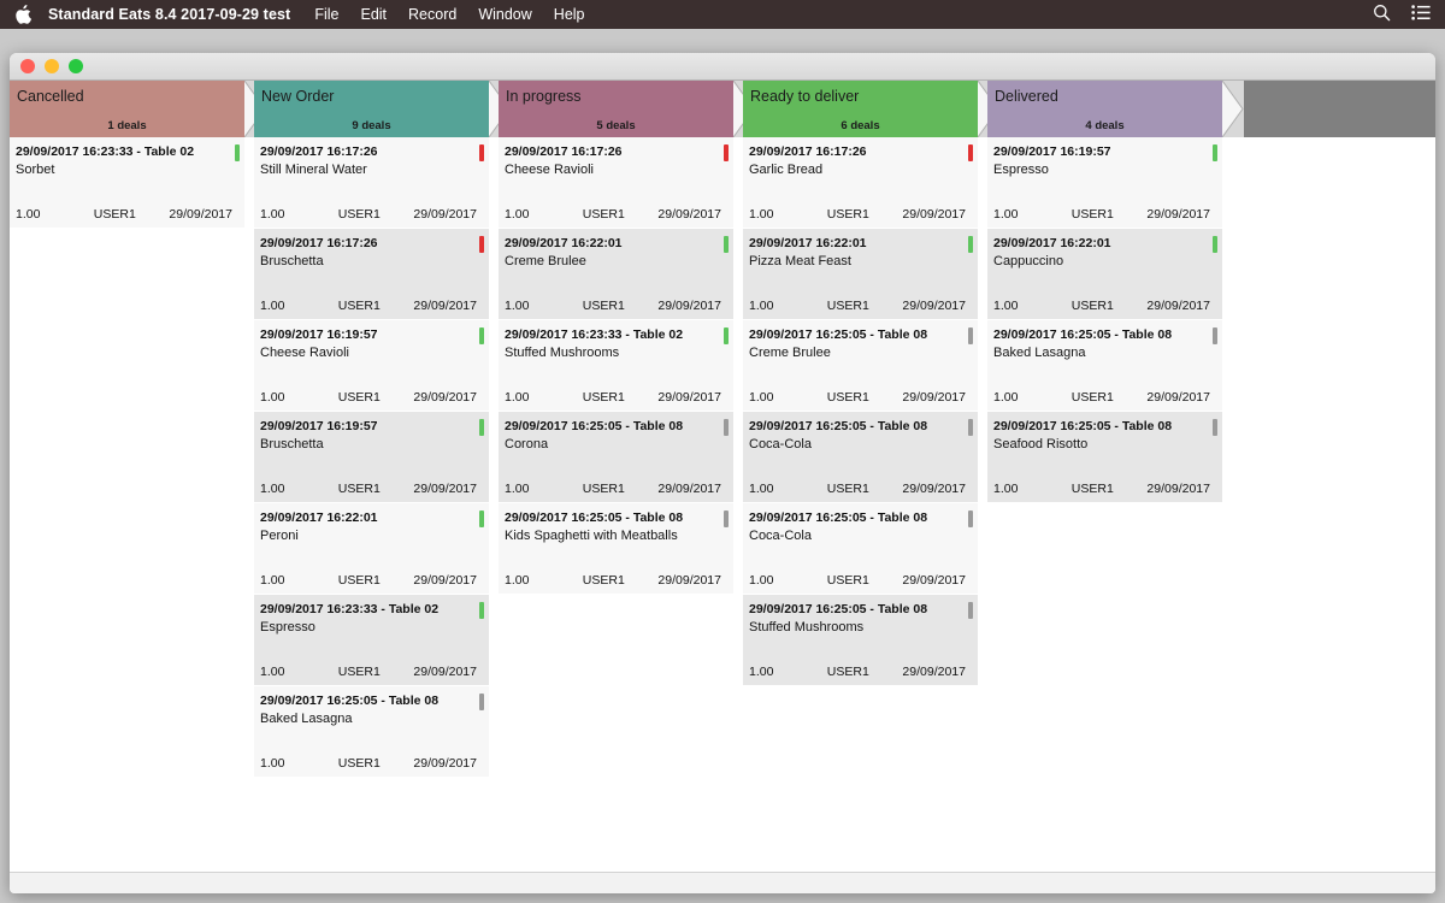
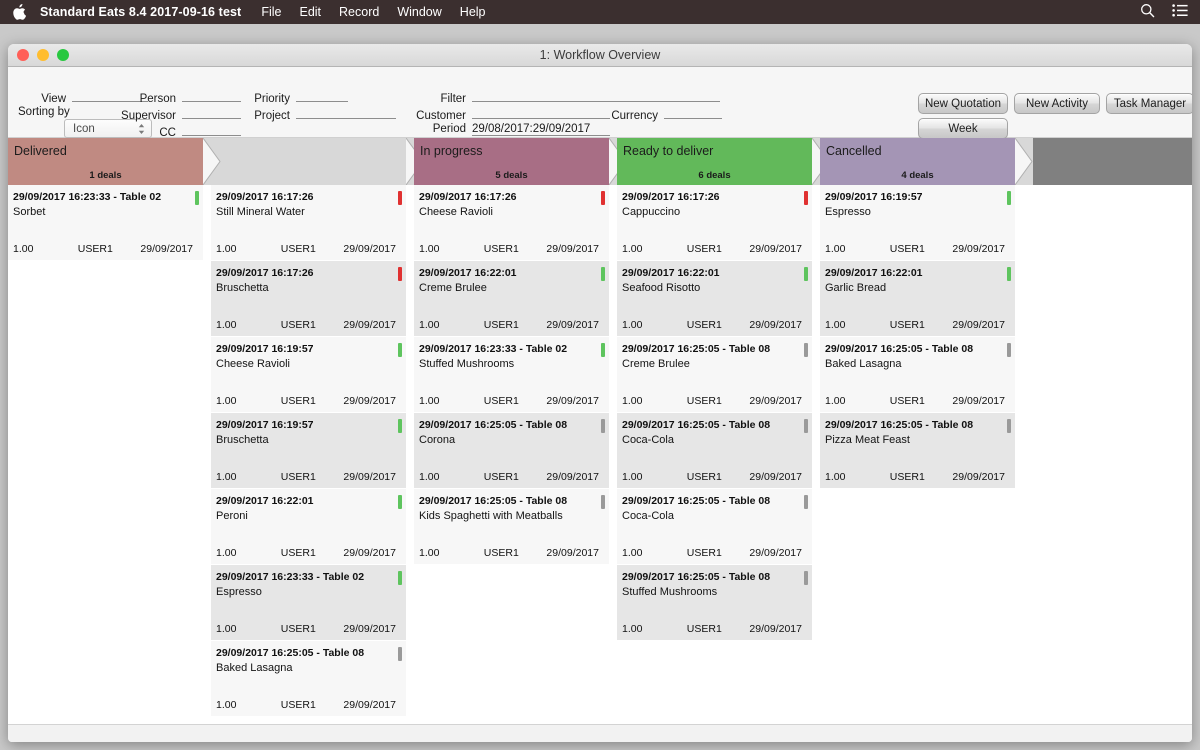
- Standard Eats 8.4 2017-09-29 test
+ Standard Eats 8.4 2017-09-16 test
  File
  Edit
  Record
  Window
  Help
+ 1: Workflow Overview
+ View
+ Sorting by
+ Icon
+ Person
+ Supervisor
+ CC
+ Priority
+ Project
+ Filter
+ Customer
+ Period
+ 29/08/2017:29/09/2017
+ Currency
+ New Quotation
+ New Activity
+ Task Manager
+ Week
- Cancelled
+ Delivered
  1 deals
- New Order
- 9 deals
  In progress
  5 deals
  Ready to deliver
  6 deals
- Delivered
+ Cancelled
  4 deals
  29/09/2017 16:23:33 - Table 02
  Sorbet
  1.00
  USER1
  29/09/2017
  29/09/2017 16:17:26
  Still Mineral Water
  1.00
  USER1
  29/09/2017
  29/09/2017 16:17:26
  Bruschetta
  1.00
  USER1
  29/09/2017
  29/09/2017 16:19:57
  Cheese Ravioli
  1.00
  USER1
  29/09/2017
  29/09/2017 16:19:57
  Bruschetta
  1.00
  USER1
  29/09/2017
  29/09/2017 16:22:01
  Peroni
  1.00
  USER1
  29/09/2017
  29/09/2017 16:23:33 - Table 02
  Espresso
  1.00
  USER1
  29/09/2017
  29/09/2017 16:25:05 - Table 08
  Baked Lasagna
  1.00
  USER1
  29/09/2017
  29/09/2017 16:17:26
  Cheese Ravioli
  1.00
  USER1
  29/09/2017
  29/09/2017 16:22:01
  Creme Brulee
  1.00
  USER1
  29/09/2017
  29/09/2017 16:23:33 - Table 02
  Stuffed Mushrooms
  1.00
  USER1
  29/09/2017
  29/09/2017 16:25:05 - Table 08
  Corona
  1.00
  USER1
  29/09/2017
  29/09/2017 16:25:05 - Table 08
  Kids Spaghetti with Meatballs
  1.00
  USER1
  29/09/2017
  29/09/2017 16:17:26
- Garlic Bread
+ Cappuccino
  1.00
  USER1
  29/09/2017
  29/09/2017 16:22:01
- Pizza Meat Feast
+ Seafood Risotto
  1.00
  USER1
  29/09/2017
  29/09/2017 16:25:05 - Table 08
  Creme Brulee
  1.00
  USER1
  29/09/2017
  29/09/2017 16:25:05 - Table 08
  Coca-Cola
  1.00
  USER1
  29/09/2017
  29/09/2017 16:25:05 - Table 08
  Coca-Cola
  1.00
  USER1
  29/09/2017
  29/09/2017 16:25:05 - Table 08
  Stuffed Mushrooms
  1.00
  USER1
  29/09/2017
  29/09/2017 16:19:57
  Espresso
  1.00
  USER1
  29/09/2017
  29/09/2017 16:22:01
- Cappuccino
+ Garlic Bread
  1.00
  USER1
  29/09/2017
  29/09/2017 16:25:05 - Table 08
  Baked Lasagna
  1.00
  USER1
  29/09/2017
  29/09/2017 16:25:05 - Table 08
- Seafood Risotto
+ Pizza Meat Feast
  1.00
  USER1
  29/09/2017
